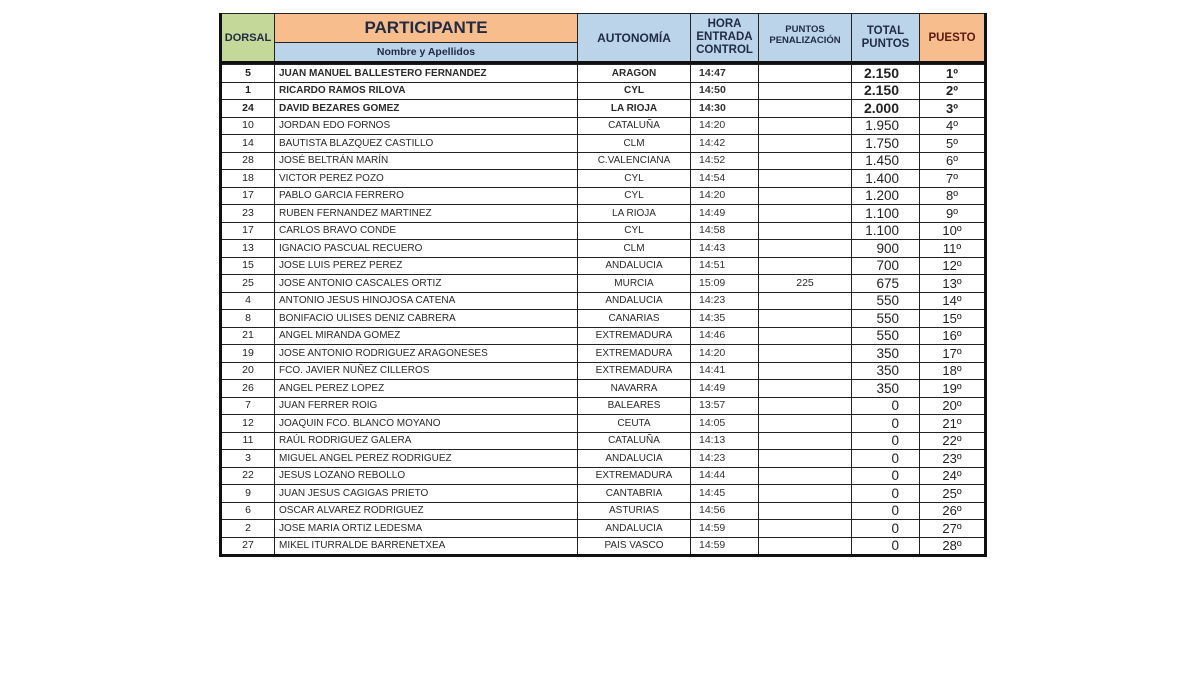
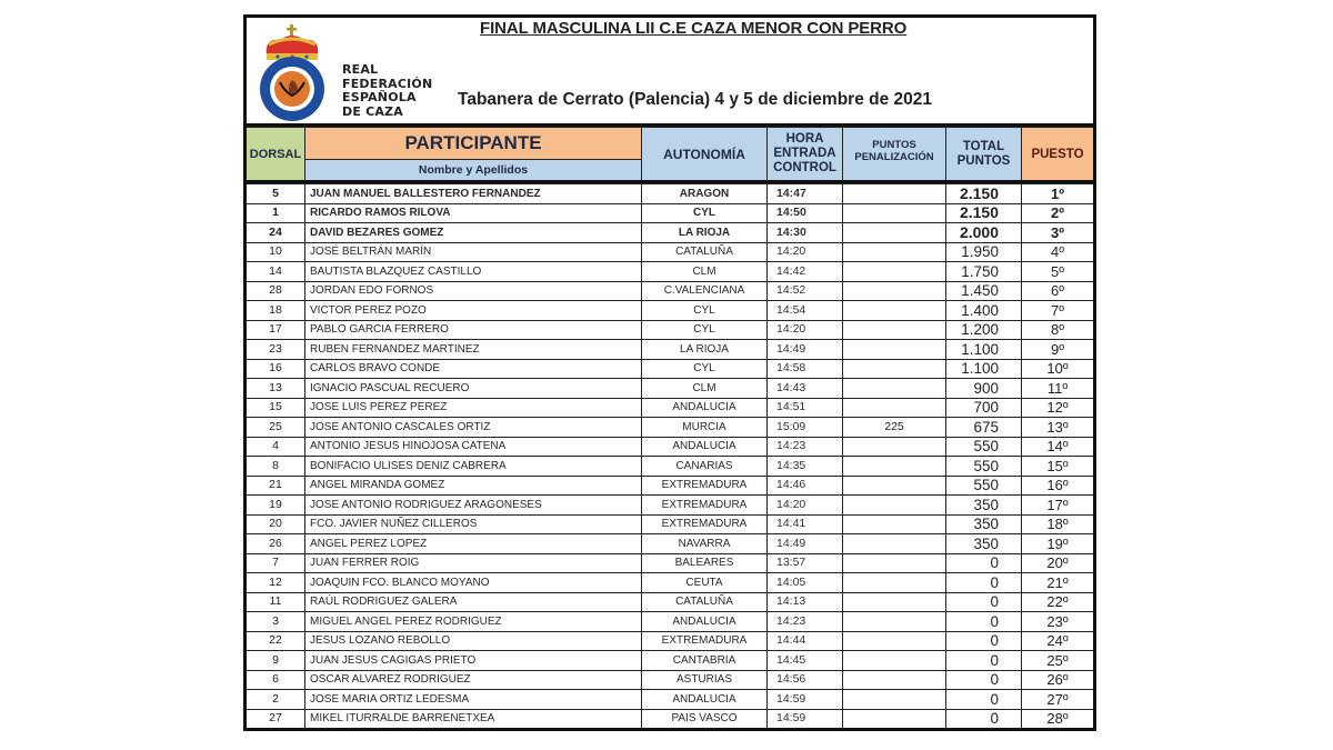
+ REAL
+ FEDERACIÓN
+ ESPAÑOLA
+ DE CAZA
+ FINAL MASCULINA LII C.E CAZA MENOR CON PERRO
+ Tabanera de Cerrato (Palencia) 4 y 5 de diciembre de 2021
  DORSAL	PARTICIPANTE	AUTONOMÍA	HORA ENTRADA CONTROL	PUNTOS PENALIZACIÓN	TOTAL PUNTOS	PUESTO
  Nombre y Apellidos
  5	JUAN MANUEL BALLESTERO FERNANDEZ	ARAGON	14:47		2.150	1º
  1	RICARDO RAMOS RILOVA	CYL	14:50		2.150	2º
  24	DAVID BEZARES GOMEZ	LA RIOJA	14:30		2.000	3º
- 10	JORDAN EDO FORNOS	CATALUÑA	14:20		1.950	4º
+ 10	JOSÉ BELTRÁN MARÍN	CATALUÑA	14:20		1.950	4º
  14	BAUTISTA BLAZQUEZ CASTILLO	CLM	14:42		1.750	5º
- 28	JOSÉ BELTRÁN MARÍN	C.VALENCIANA	14:52		1.450	6º
+ 28	JORDAN EDO FORNOS	C.VALENCIANA	14:52		1.450	6º
  18	VICTOR PEREZ POZO	CYL	14:54		1.400	7º
  17	PABLO GARCIA FERRERO	CYL	14:20		1.200	8º
  23	RUBEN FERNANDEZ MARTINEZ	LA RIOJA	14:49		1.100	9º
- 17	CARLOS BRAVO CONDE	CYL	14:58		1.100	10º
+ 16	CARLOS BRAVO CONDE	CYL	14:58		1.100	10º
  13	IGNACIO PASCUAL RECUERO	CLM	14:43		900	11º
  15	JOSE LUIS PEREZ PEREZ	ANDALUCIA	14:51		700	12º
  25	JOSE ANTONIO CASCALES ORTIZ	MURCIA	15:09	225	675	13º
  4	ANTONIO JESUS HINOJOSA CATENA	ANDALUCIA	14:23		550	14º
  8	BONIFACIO ULISES DENIZ CABRERA	CANARIAS	14:35		550	15º
  21	ANGEL MIRANDA GOMEZ	EXTREMADURA	14:46		550	16º
  19	JOSE ANTONIO RODRIGUEZ ARAGONESES	EXTREMADURA	14:20		350	17º
  20	FCO. JAVIER NUÑEZ CILLEROS	EXTREMADURA	14:41		350	18º
  26	ANGEL PEREZ LOPEZ	NAVARRA	14:49		350	19º
  7	JUAN FERRER ROIG	BALEARES	13:57		0	20º
  12	JOAQUIN FCO. BLANCO MOYANO	CEUTA	14:05		0	21º
  11	RAÚL RODRIGUEZ GALERA	CATALUÑA	14:13		0	22º
  3	MIGUEL ANGEL PEREZ RODRIGUEZ	ANDALUCIA	14:23		0	23º
  22	JESUS LOZANO REBOLLO	EXTREMADURA	14:44		0	24º
  9	JUAN JESUS CAGIGAS PRIETO	CANTABRIA	14:45		0	25º
  6	OSCAR ALVAREZ RODRIGUEZ	ASTURIAS	14:56		0	26º
  2	JOSE MARIA ORTIZ LEDESMA	ANDALUCIA	14:59		0	27º
  27	MIKEL ITURRALDE BARRENETXEA	PAIS VASCO	14:59		0	28º
